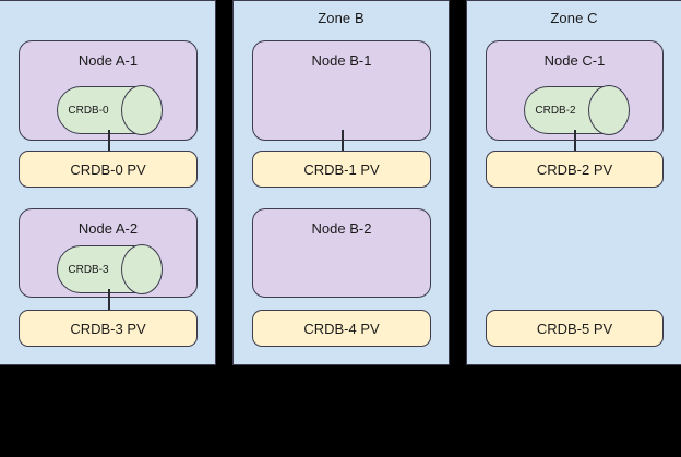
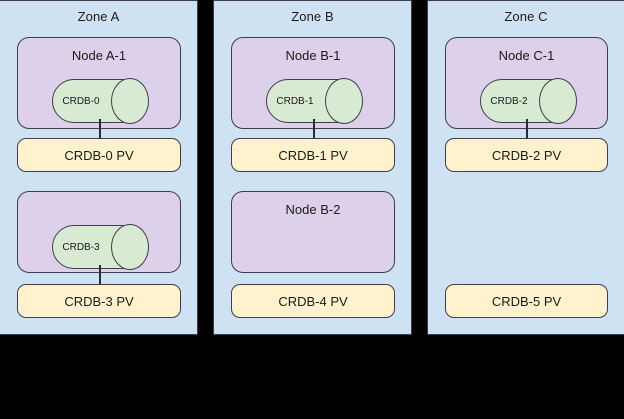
+ Zone A
  Node A-1
  CRDB-0
  CRDB-0 PV
- Node A-2
  CRDB-3
  CRDB-3 PV
  Zone B
  Node B-1
+ CRDB-1
  CRDB-1 PV
  Node B-2
  CRDB-4 PV
  Zone C
  Node C-1
  CRDB-2
  CRDB-2 PV
  CRDB-5 PV
